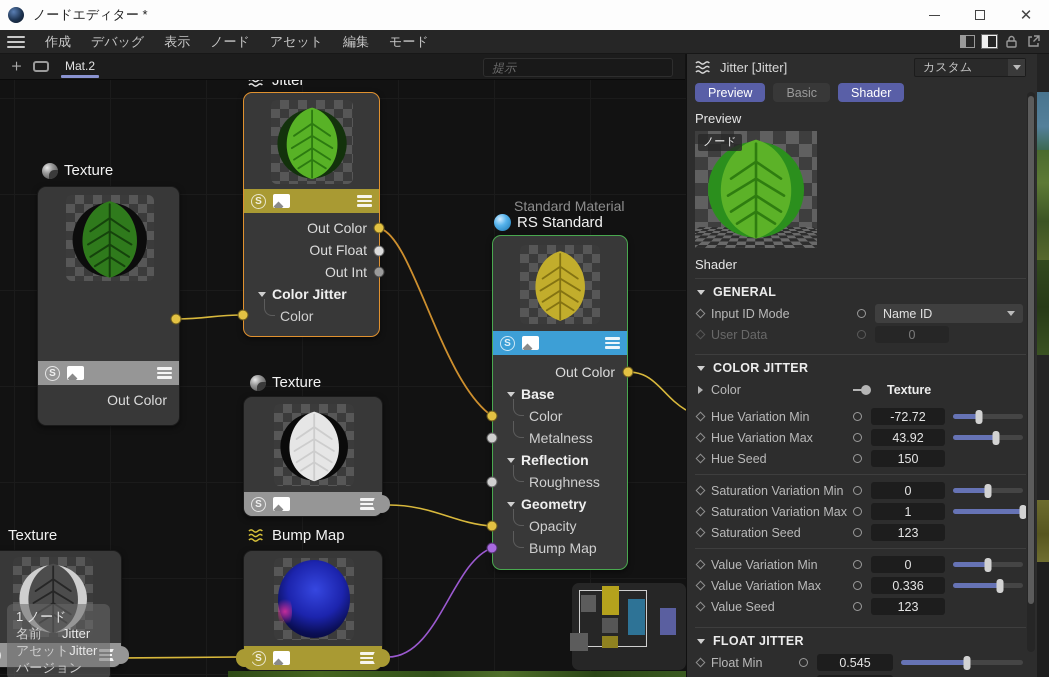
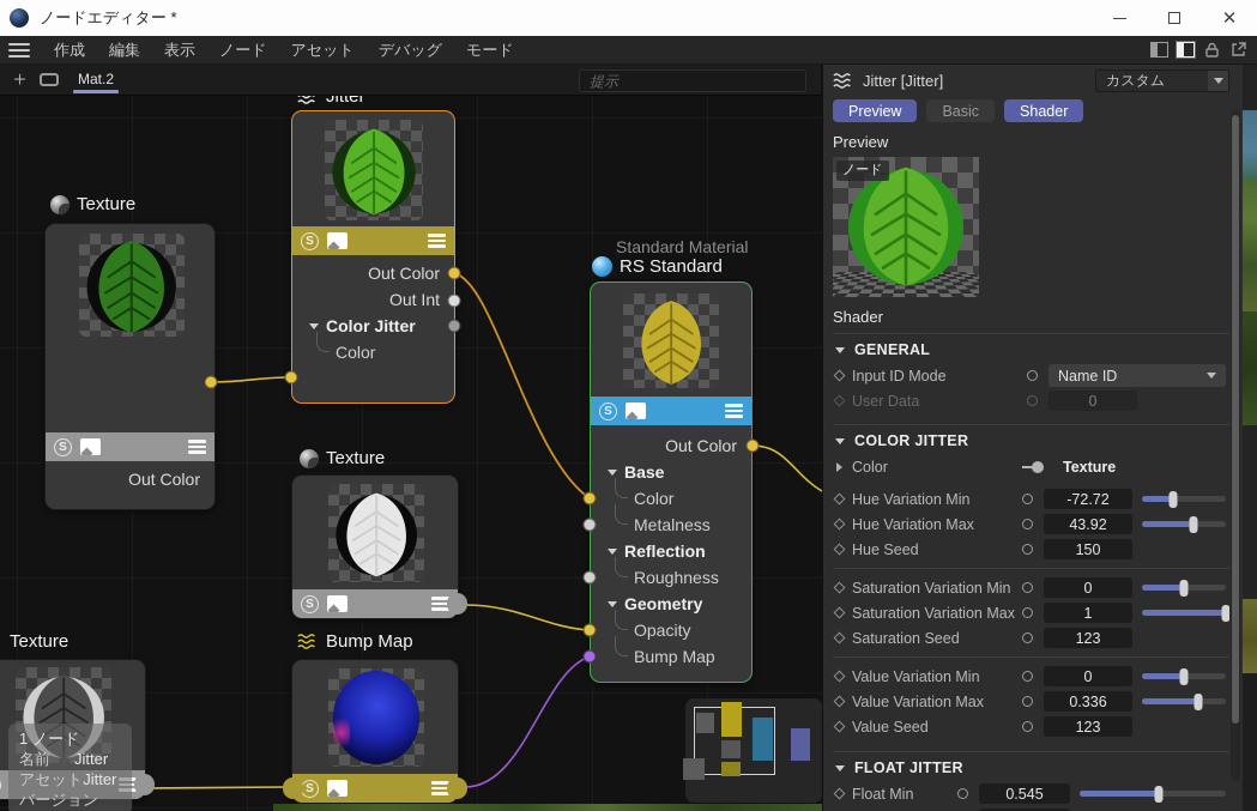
  ノードエディター *
  ✕
  作成
- デバッグ
+ 編集
  表示
  ノード
  アセット
- 編集
+ デバッグ
  モード
  ＋
  Mat.2
  提示
  Texture
  S
  Out Color
  Jitter
  S
  Out Color
- Out Float
  Out Int
  Color Jitter
  Color
  Standard Material
  RS Standard
  S
  Out Color
  Base
  Color
  Metalness
  Reflection
  Roughness
  Geometry
  Opacity
  Bump Map
  Texture
  S
  Bump Map
  S
  Texture
  1 ノード
  名前 Jitter
  アセットJitter
  バージョン
  Jitter [Jitter]
  カスタム
  Preview
  Basic
  Shader
  Preview
  ノード
  Shader
  GENERAL
  Input ID Mode
  Name ID
  User Data
  0
  COLOR JITTER
  Color
  Texture
  Hue Variation Min
  -72.72
  Hue Variation Max
  43.92
  Hue Seed
  150
  Saturation Variation Min
  0
  Saturation Variation Max
  1
  Saturation Seed
  123
  Value Variation Min
  0
  Value Variation Max
  0.336
  Value Seed
  123
  FLOAT JITTER
  Float Min
  0.545
